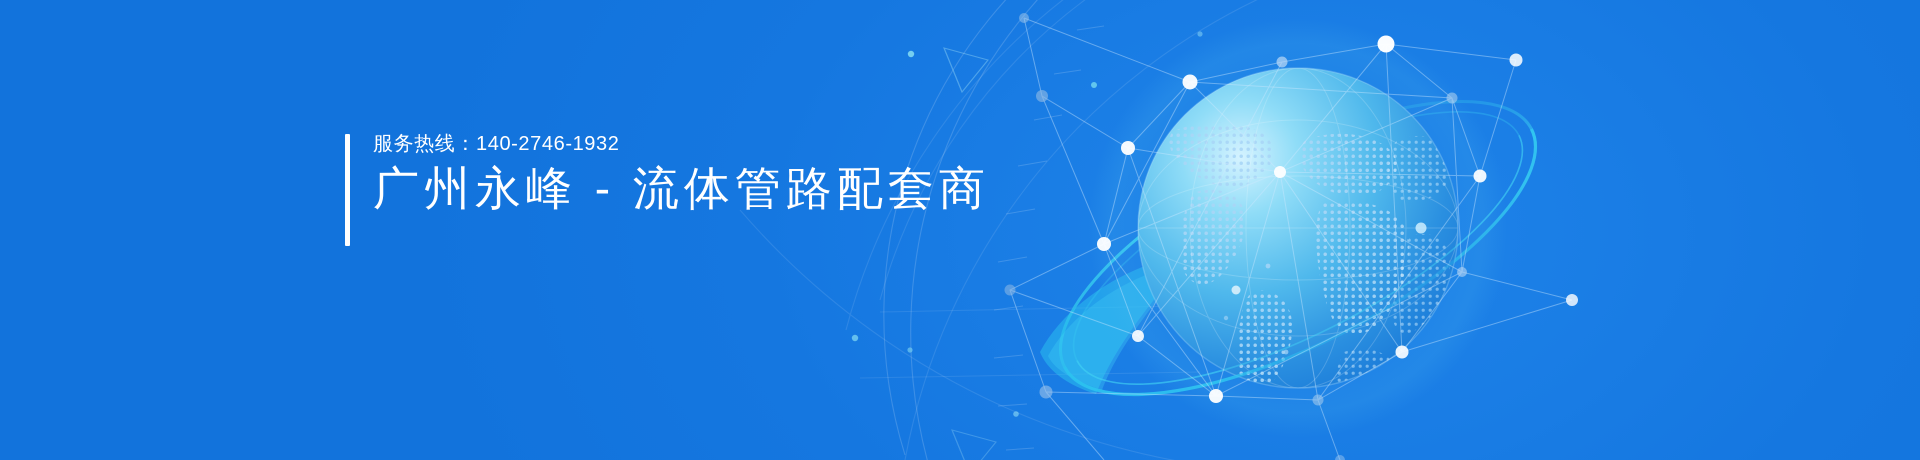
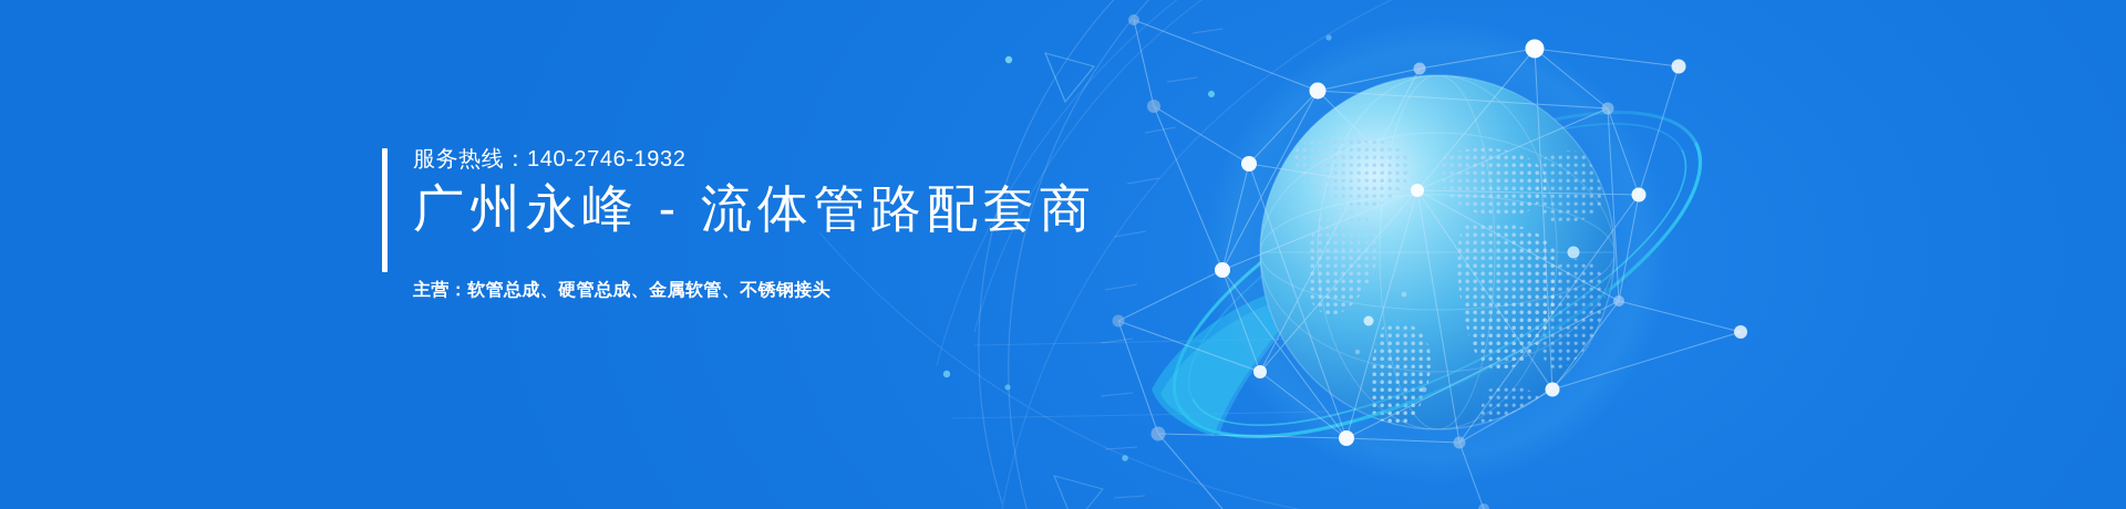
  服务热线：140-2746-1932
  广州永峰 - 流体管路配套商
+ 主营：软管总成、硬管总成、金属软管、不锈钢接头
